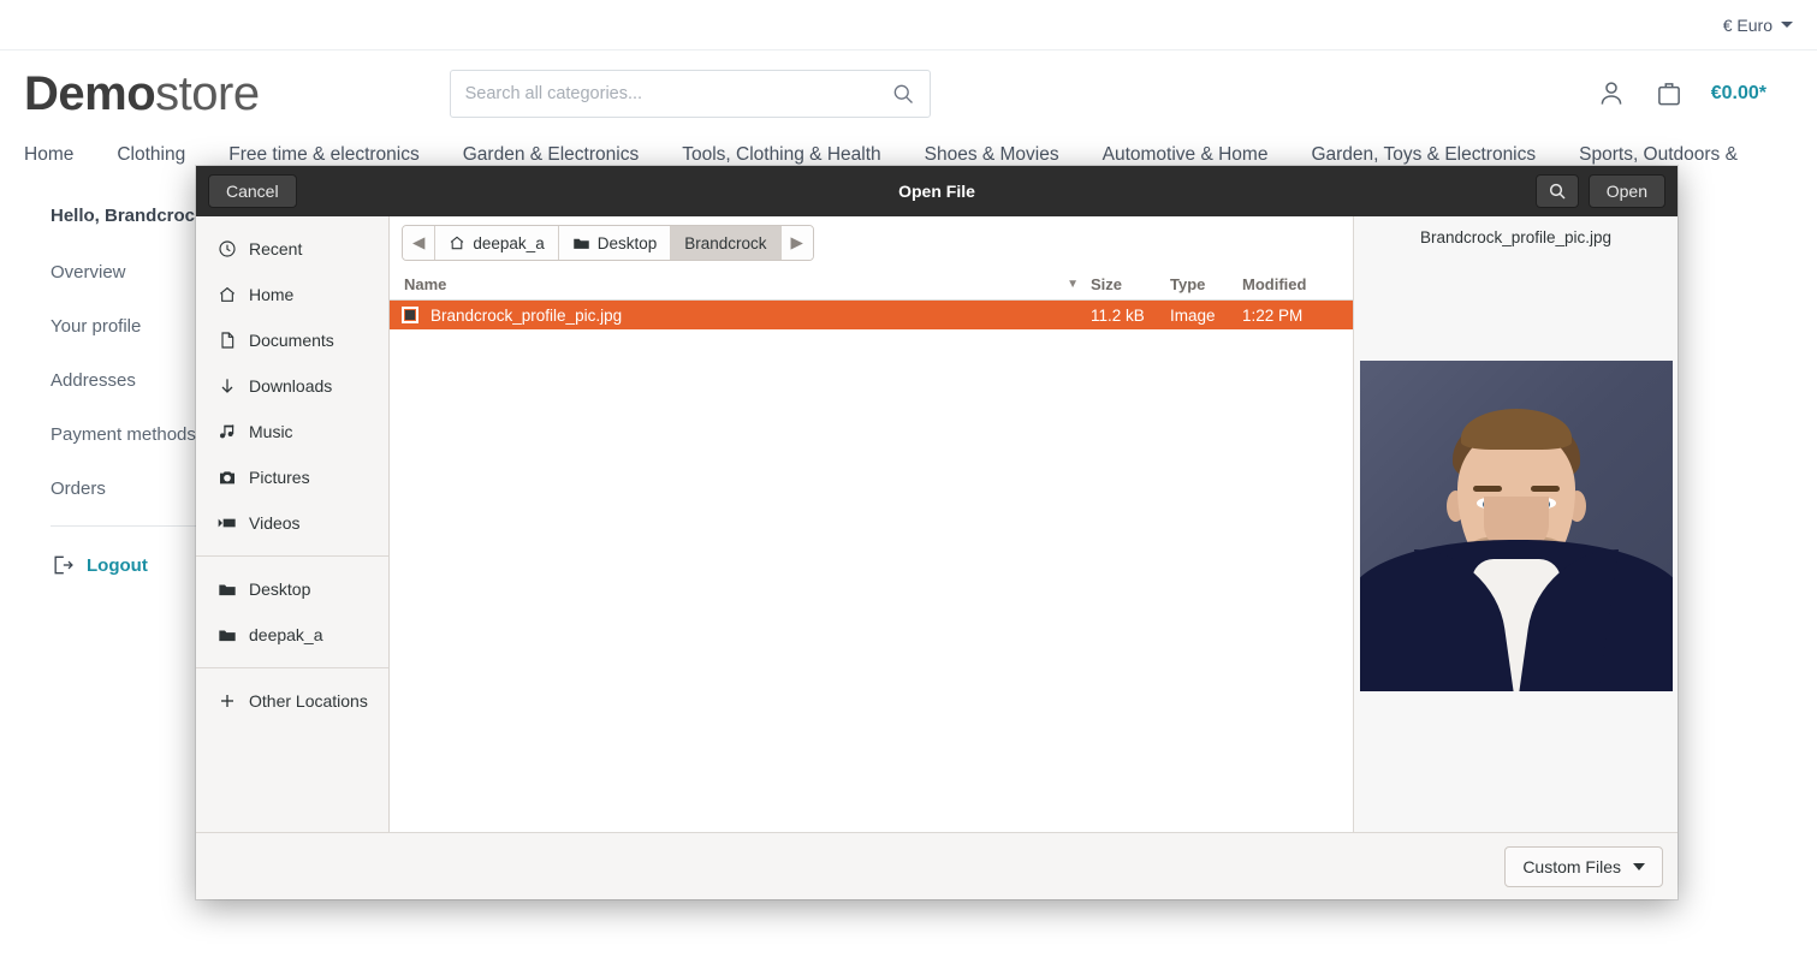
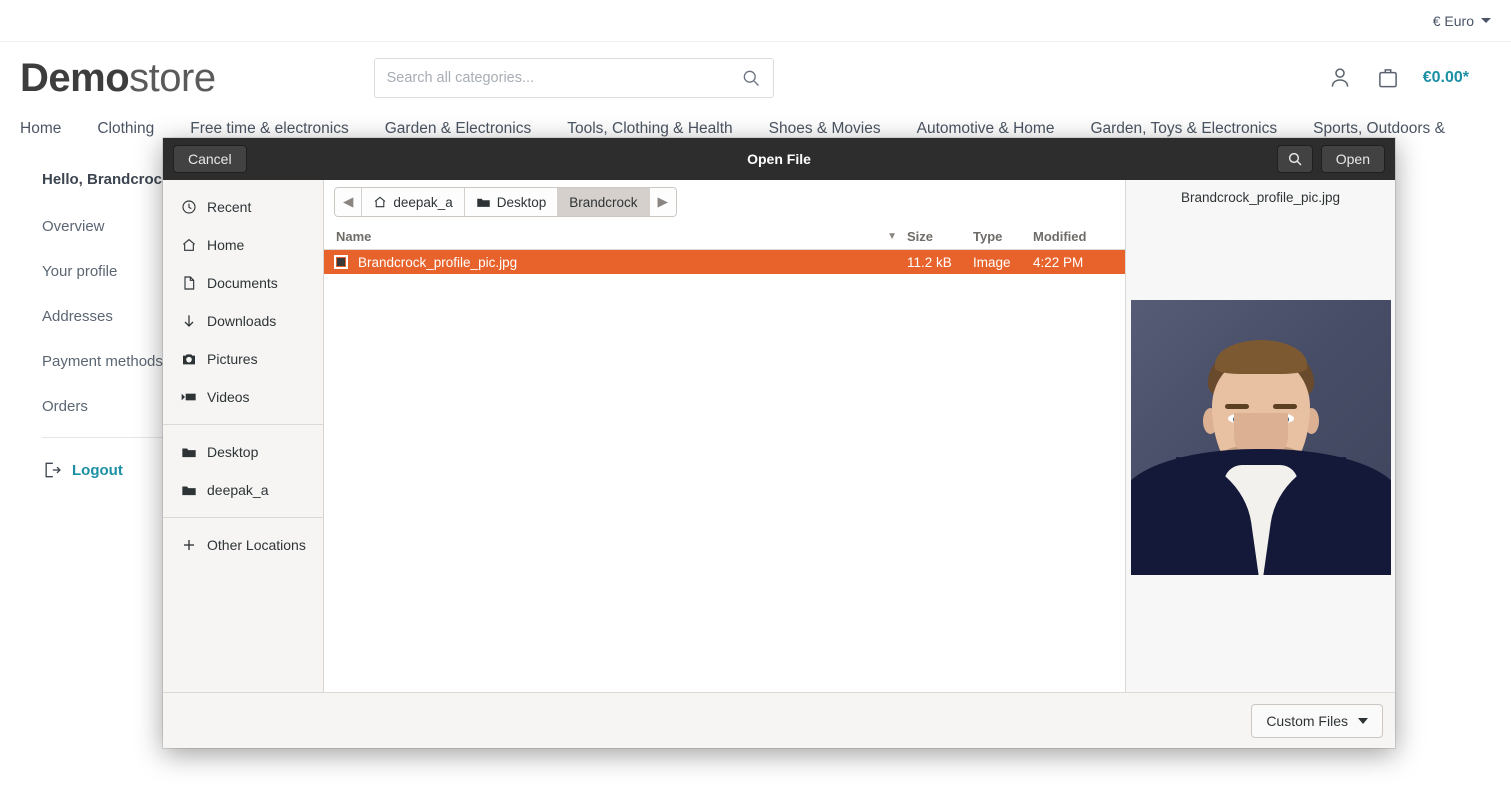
  € Euro
  Demostore
  Search all categories...
  €0.00*
  Home
  Clothing
  Free time & electronics
  Garden & Electronics
  Tools, Clothing & Health
  Shoes & Movies
  Automotive & Home
  Garden, Toys & Electronics
  Sports, Outdoors &
  Overview
  Your profile
  Addresses
  Payment methods
  Orders
  Logout
  Cancel
  Open File
  Open
  Recent
  Home
  Documents
  Downloads
- Music
  Pictures
  Videos
  Desktop
  deepak_a
  Other Locations
  ◀
  deepak_a
  Desktop
  Brandcrock
  ▶
  Name
  ▼
  Size
  Type
  Modified
  Brandcrock_profile_pic.jpg
  11.2 kB
  Image
- 1:22 PM
+ 4:22 PM
  Brandcrock_profile_pic.jpg
  Custom Files
